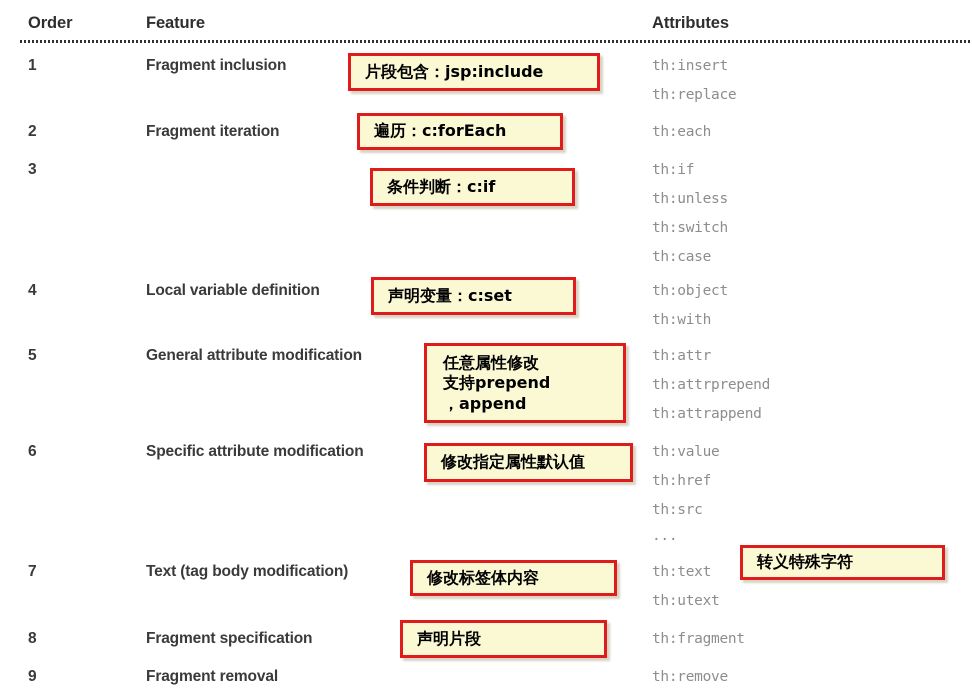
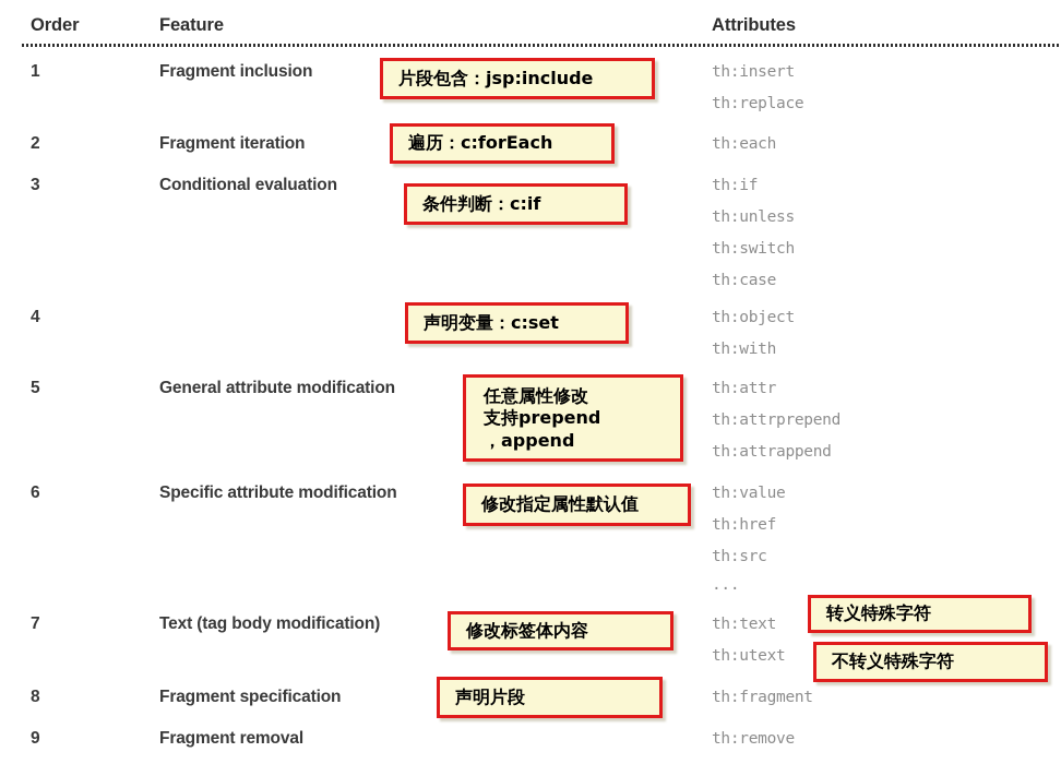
  Order
  Feature
  Attributes
  1
  Fragment inclusion
  2
  Fragment iteration
  3
+ Conditional evaluation
  4
- Local variable definition
  5
  General attribute modification
  6
  Specific attribute modification
  7
  Text (tag body modification)
  8
  Fragment specification
  9
  Fragment removal
  th:insert
  th:replace
  th:each
  th:if
  th:unless
  th:switch
  th:case
  th:object
  th:with
  th:attr
  th:attrprepend
  th:attrappend
  th:value
  th:href
  th:src
  ...
  th:text
  th:utext
  th:fragment
  th:remove
  片段包含：jsp:include
  遍历：c:forEach
  条件判断：c:if
  声明变量：c:set
  任意属性修改
  支持prepend
  ，append
  修改指定属性默认值
  修改标签体内容
  转义特殊字符
+ 不转义特殊字符
  声明片段
